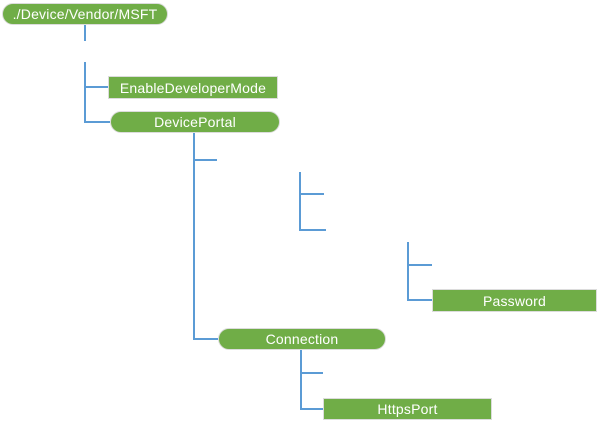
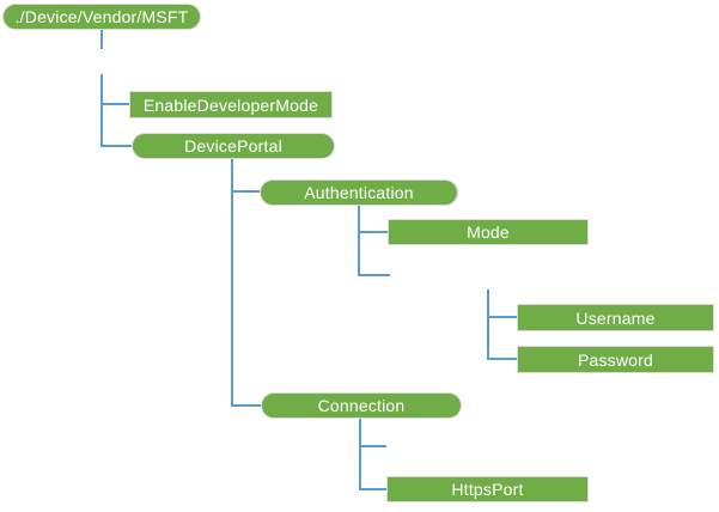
  ./Device/Vendor/MSFT
  EnableDeveloperMode
  DevicePortal
+ Authentication
+ Mode
+ Username
  Password
  Connection
  HttpsPort
